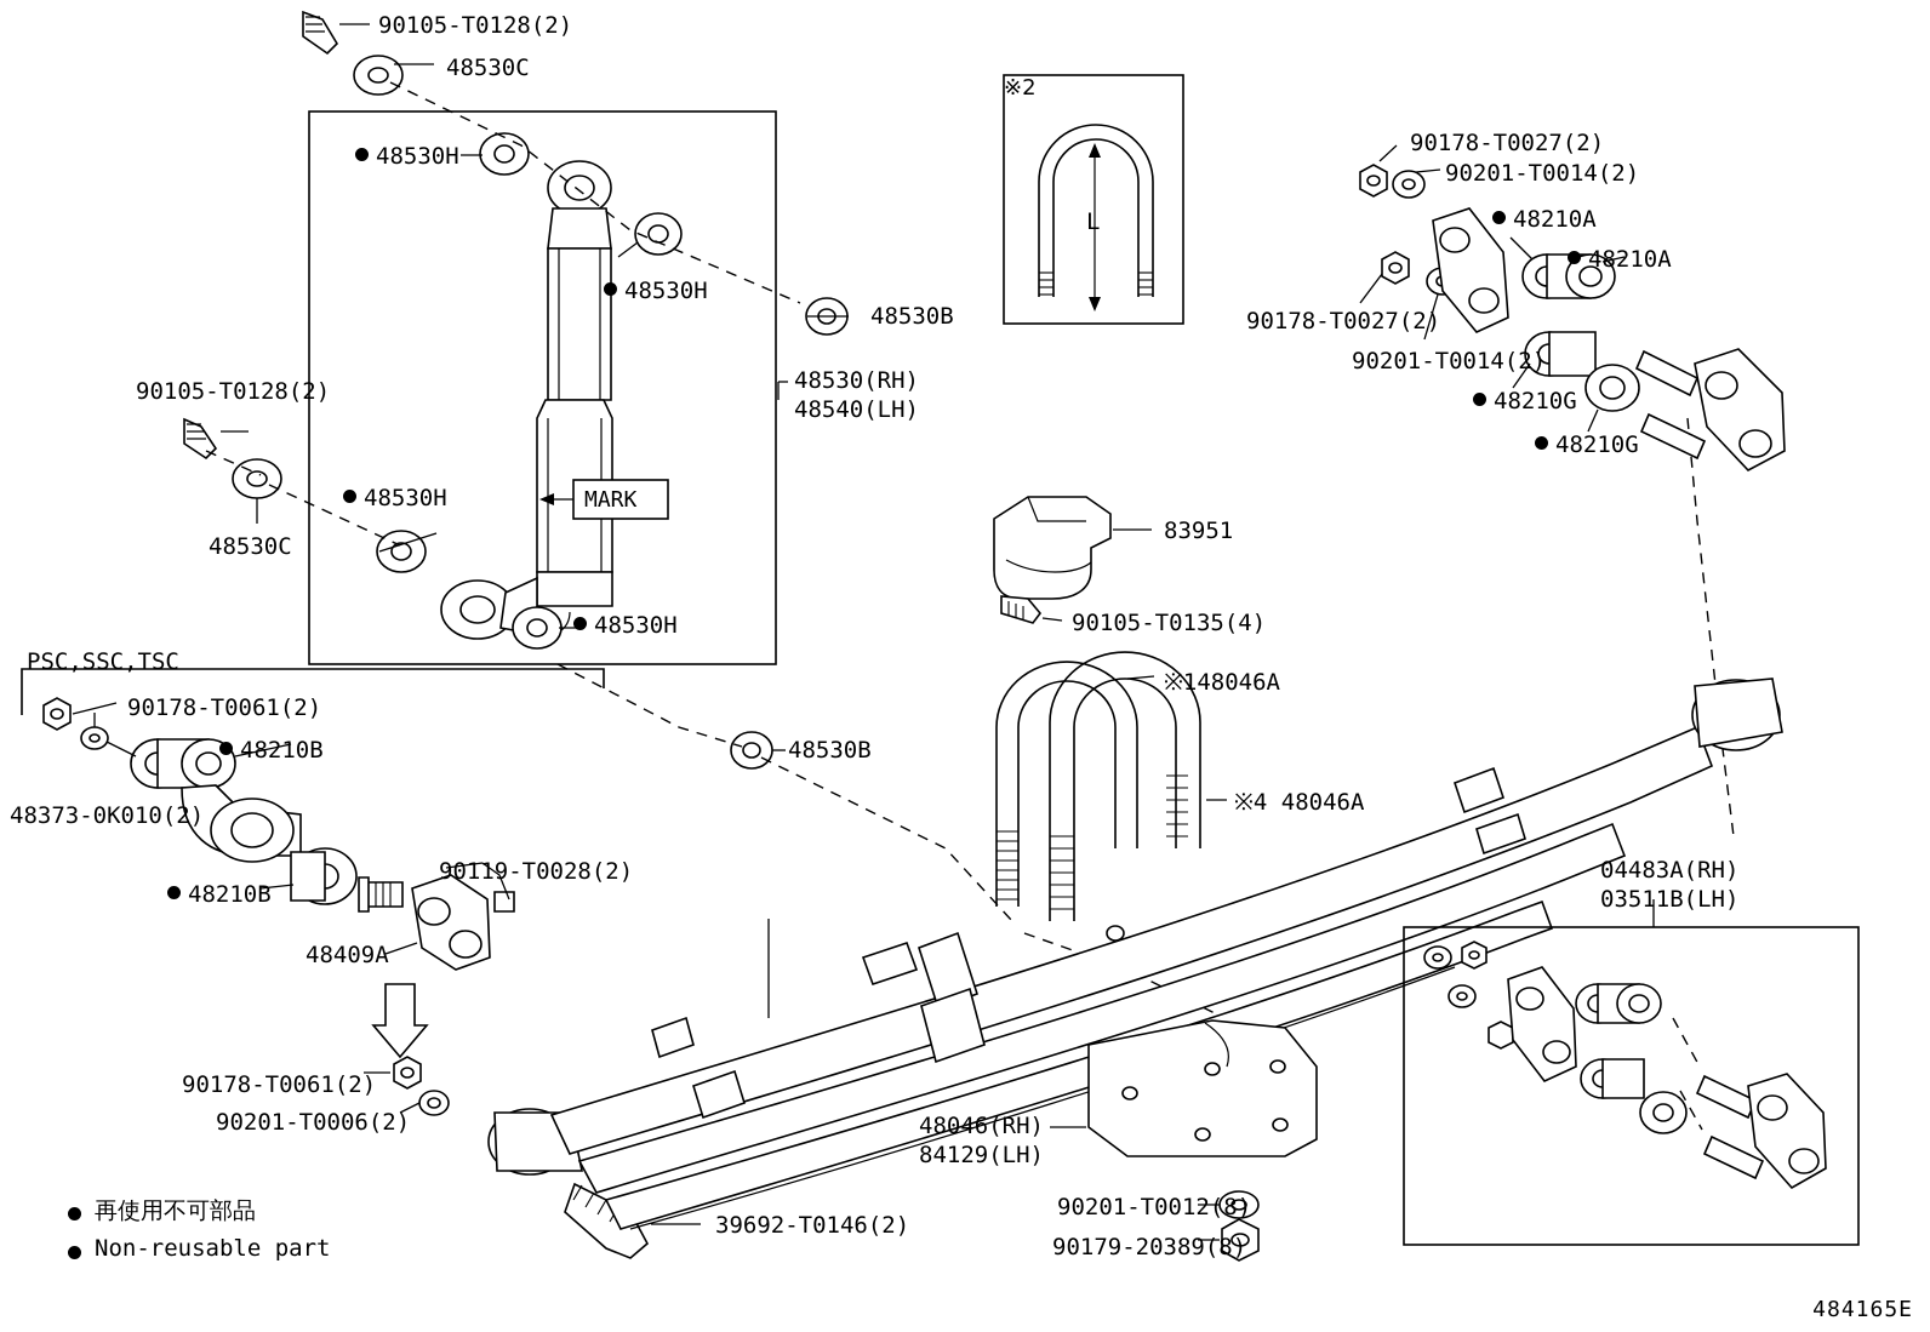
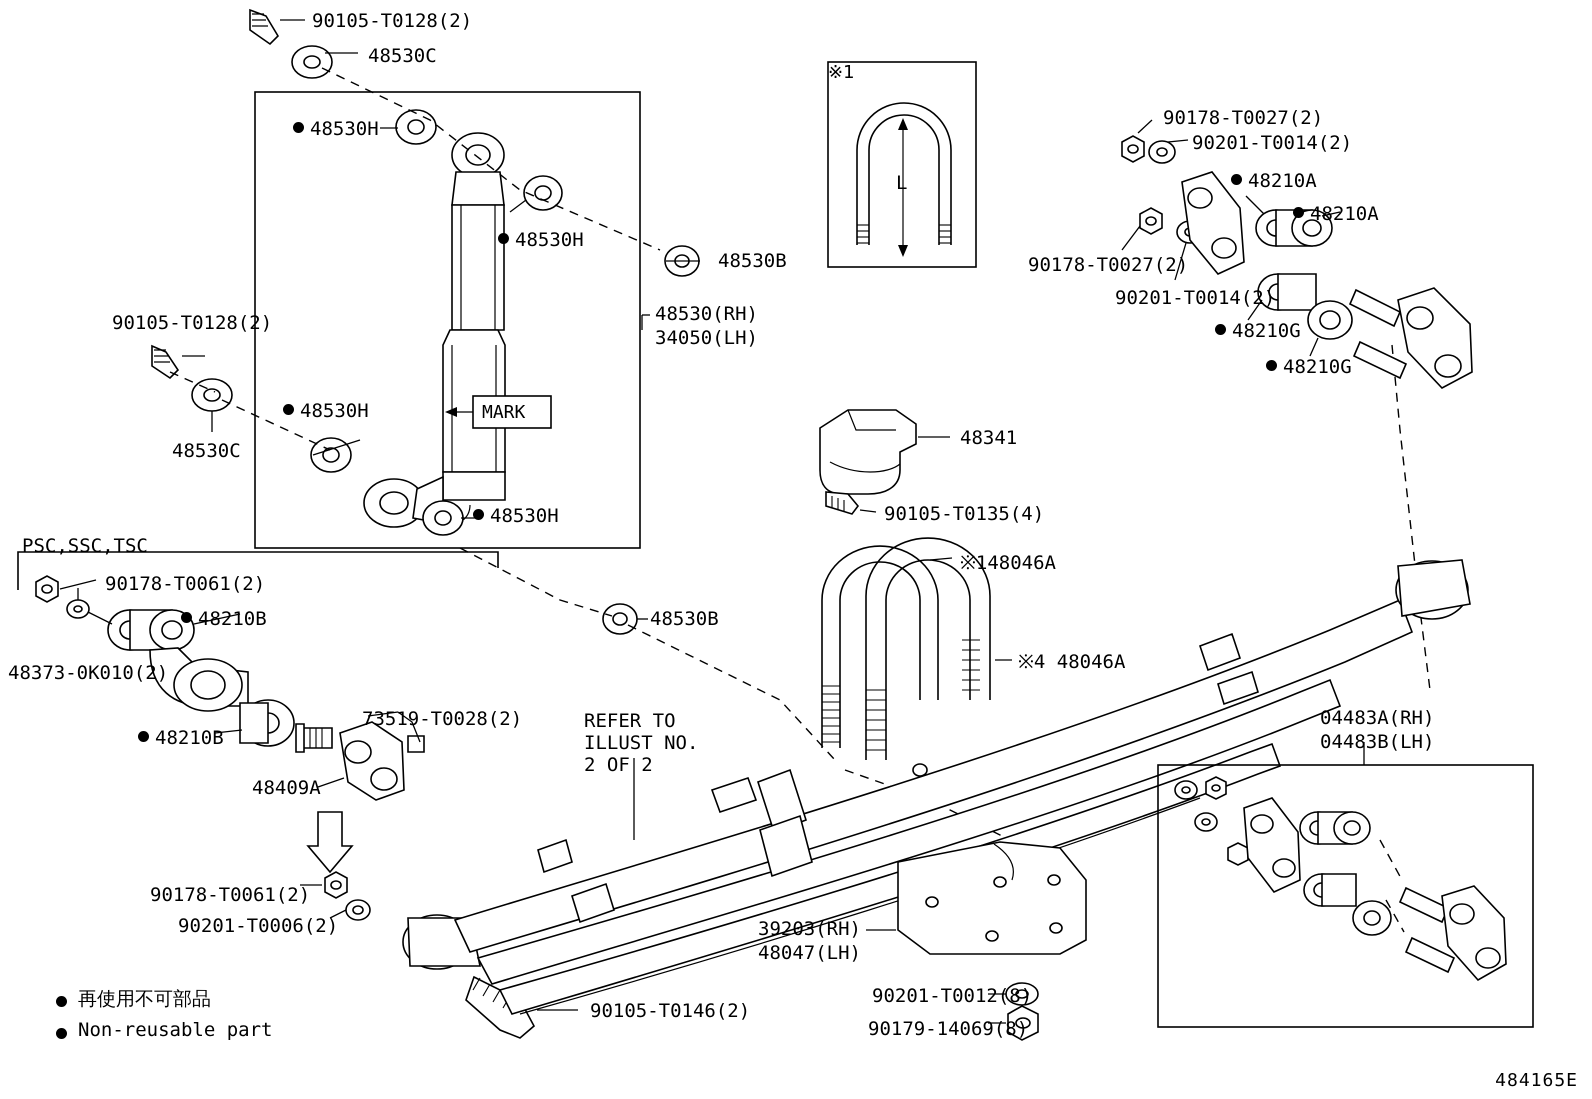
  90105-T0128(2)
  48530C
  48530H
  48530H
  48530B
  48530(RH)
- 48540(LH)
+ 34050(LH)
  90105-T0128(2)
  48530H
  48530C
  48530H
  48530B
  PSC,SSC,TSC
  90178-T0061(2)
  48210B
  48373-0K010(2)
  48210B
- 90119-T0028(2)
+ 73519-T0028(2)
  48409A
  90178-T0061(2)
  90201-T0006(2)
- 39692-T0146(2)
+ 90105-T0146(2)
  90178-T0027(2)
  90201-T0014(2)
  48210A
  48210A
  90178-T0027(2)
  90201-T0014(2)
  48210G
  48210G
- 83951
+ 48341
  90105-T0135(4)
  ※148046A
  ※4 48046A
  04483A(RH)
- 03511B(LH)
+ 04483B(LH)
- 48046(RH)
+ 39203(RH)
- 84129(LH)
+ 48047(LH)
  90201-T0012(8)
- 90179-20389(8)
+ 90179-14069(8)
+ REFER TO
+ ILLUST NO.
+ 2 OF 2
  MARK
- ※2
+ ※1
  L
  再使用不可部品
  Non-reusable part
  484165E
